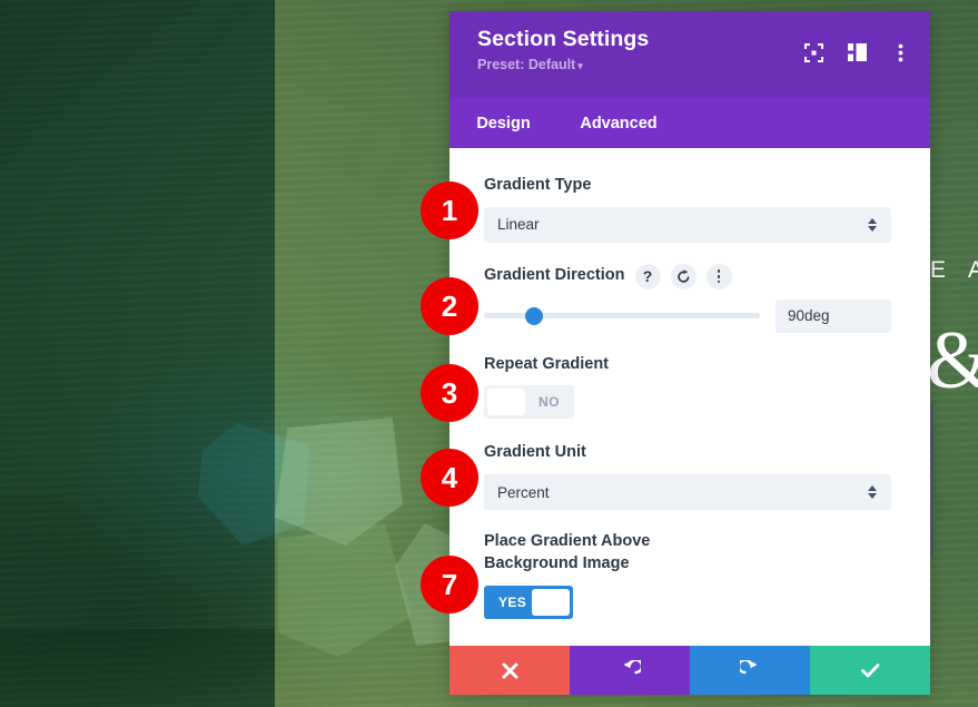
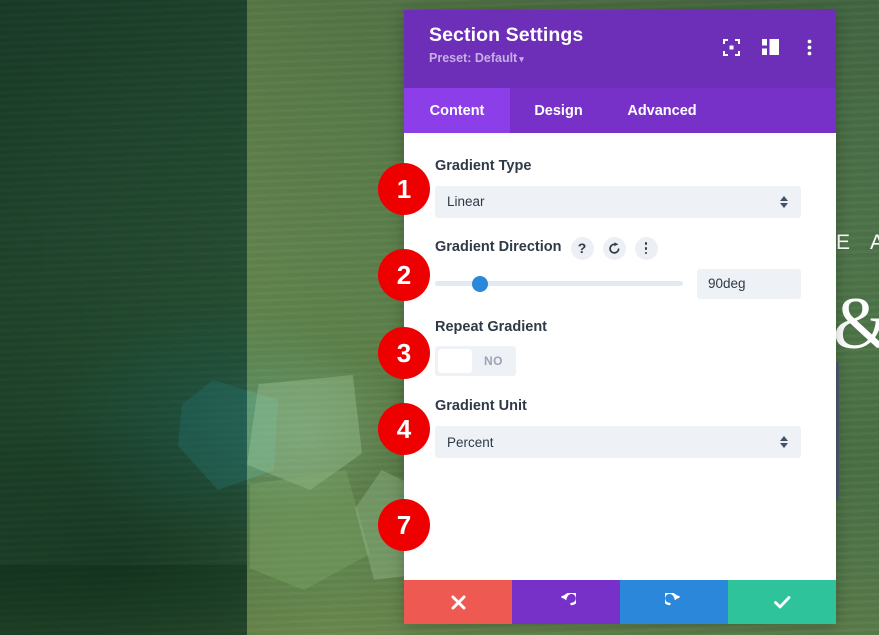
  E
  A
  &
  Section Settings
  Preset: Default ▾
+ Content
  Design
  Advanced
  Gradient Type
  Linear
  Gradient Direction
  ?
  90deg
  Repeat Gradient
  NO
  Gradient Unit
  Percent
- Place Gradient Above Background Image
- YES
  1
  2
  3
  4
  7
